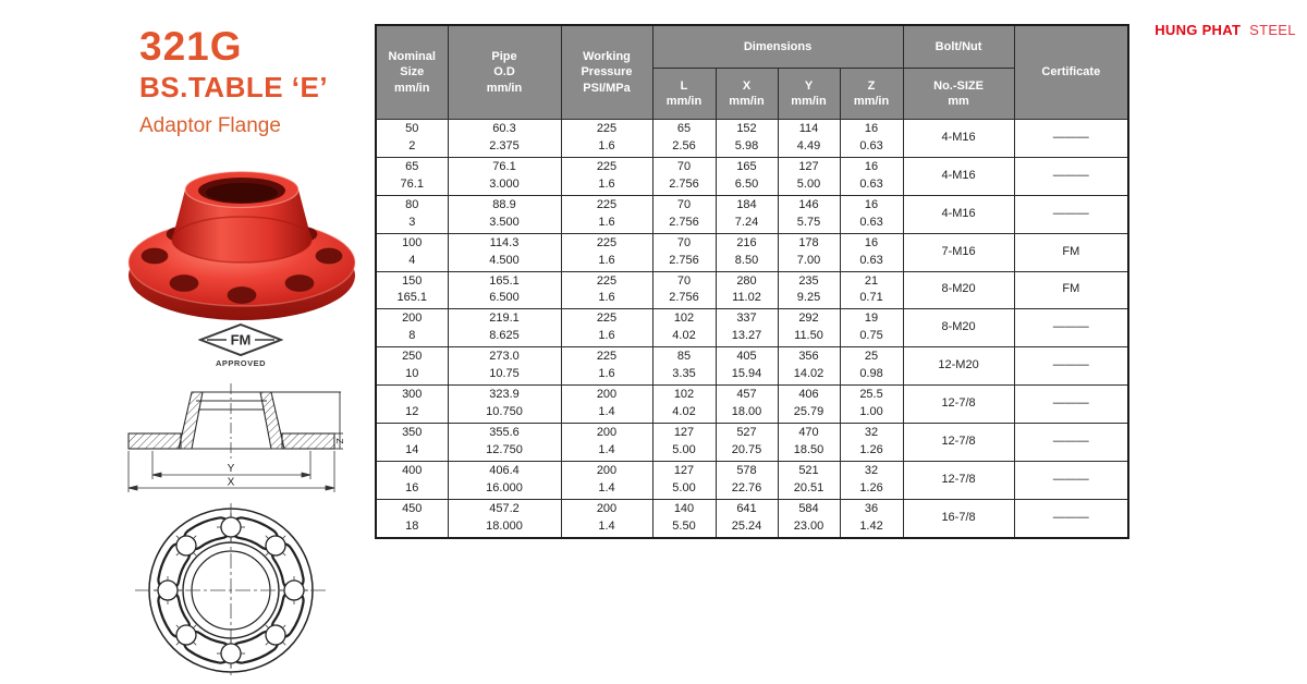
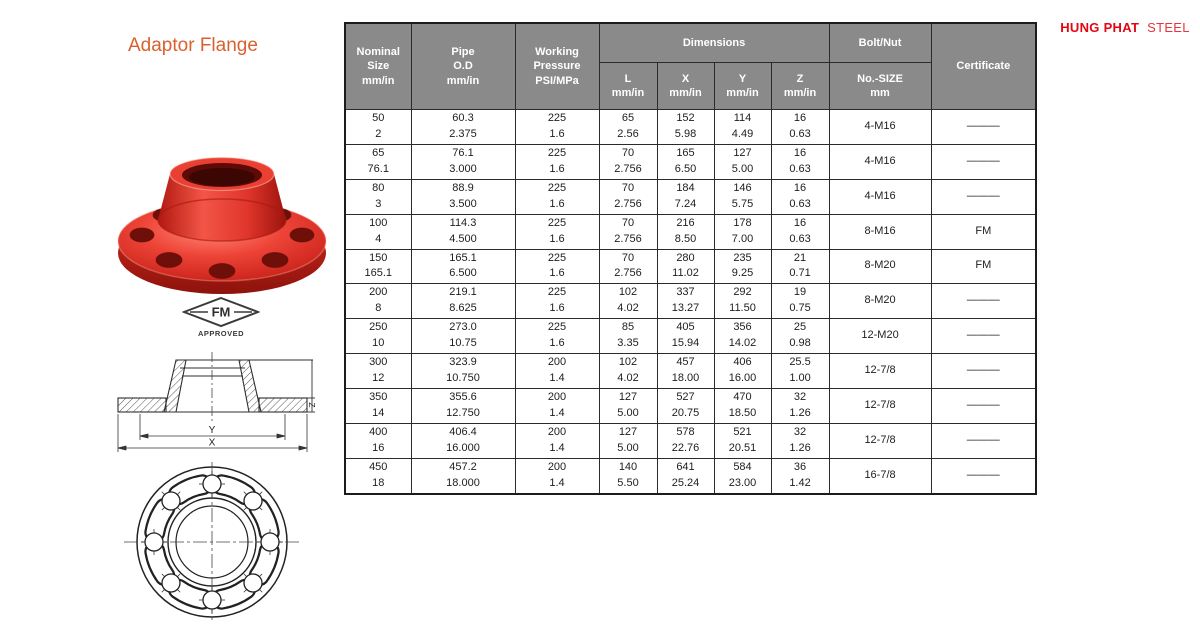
- 321G
- BS.TABLE ‘E’
  Adaptor Flange
  FM
  APPROVED
  Y
  X
  Nominal Size mm/in	Pipe O.D mm/in	Working Pressure PSI/MPa	Dimensions	Bolt/Nut	Certificate
  L mm/in	X mm/in	Y mm/in	Z mm/in	No.-SIZE mm
  50 2	60.3 2.375	225 1.6	65 2.56	152 5.98	114 4.49	16 0.63	4-M16	———
  65 76.1	76.1 3.000	225 1.6	70 2.756	165 6.50	127 5.00	16 0.63	4-M16	———
  80 3	88.9 3.500	225 1.6	70 2.756	184 7.24	146 5.75	16 0.63	4-M16	———
- 100 4	114.3 4.500	225 1.6	70 2.756	216 8.50	178 7.00	16 0.63	7-M16	FM
+ 100 4	114.3 4.500	225 1.6	70 2.756	216 8.50	178 7.00	16 0.63	8-M16	FM
  150 165.1	165.1 6.500	225 1.6	70 2.756	280 11.02	235 9.25	21 0.71	8-M20	FM
  200 8	219.1 8.625	225 1.6	102 4.02	337 13.27	292 11.50	19 0.75	8-M20	———
  250 10	273.0 10.75	225 1.6	85 3.35	405 15.94	356 14.02	25 0.98	12-M20	———
- 300 12	323.9 10.750	200 1.4	102 4.02	457 18.00	406 25.79	25.5 1.00	12-7/8	———
+ 300 12	323.9 10.750	200 1.4	102 4.02	457 18.00	406 16.00	25.5 1.00	12-7/8	———
  350 14	355.6 12.750	200 1.4	127 5.00	527 20.75	470 18.50	32 1.26	12-7/8	———
  400 16	406.4 16.000	200 1.4	127 5.00	578 22.76	521 20.51	32 1.26	12-7/8	———
  450 18	457.2 18.000	200 1.4	140 5.50	641 25.24	584 23.00	36 1.42	16-7/8	———
  HUNG PHAT STEEL
